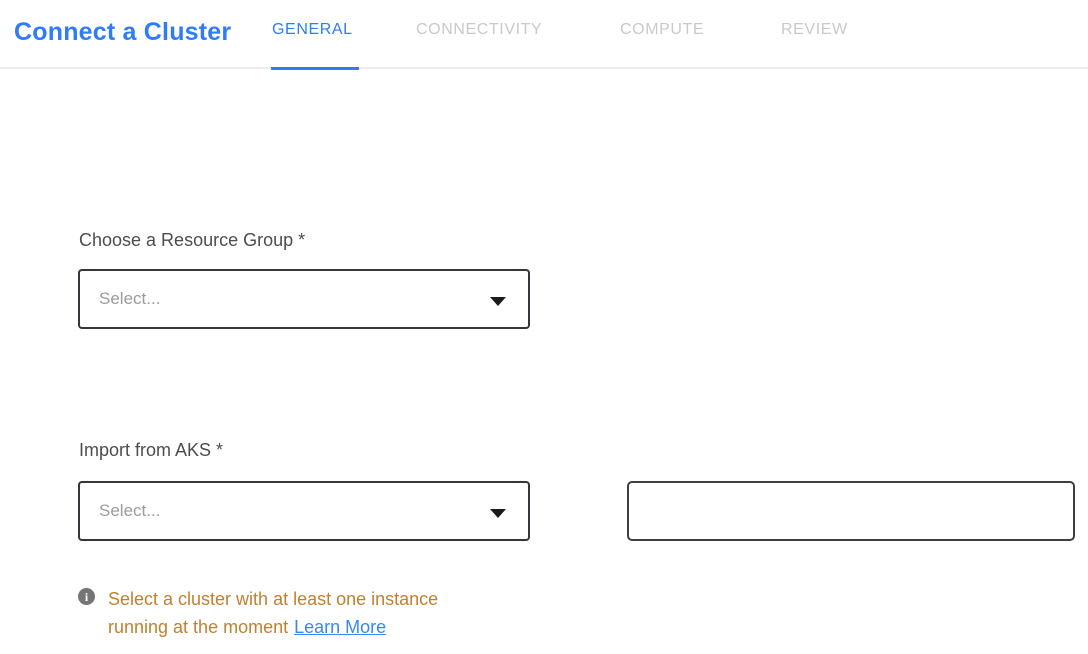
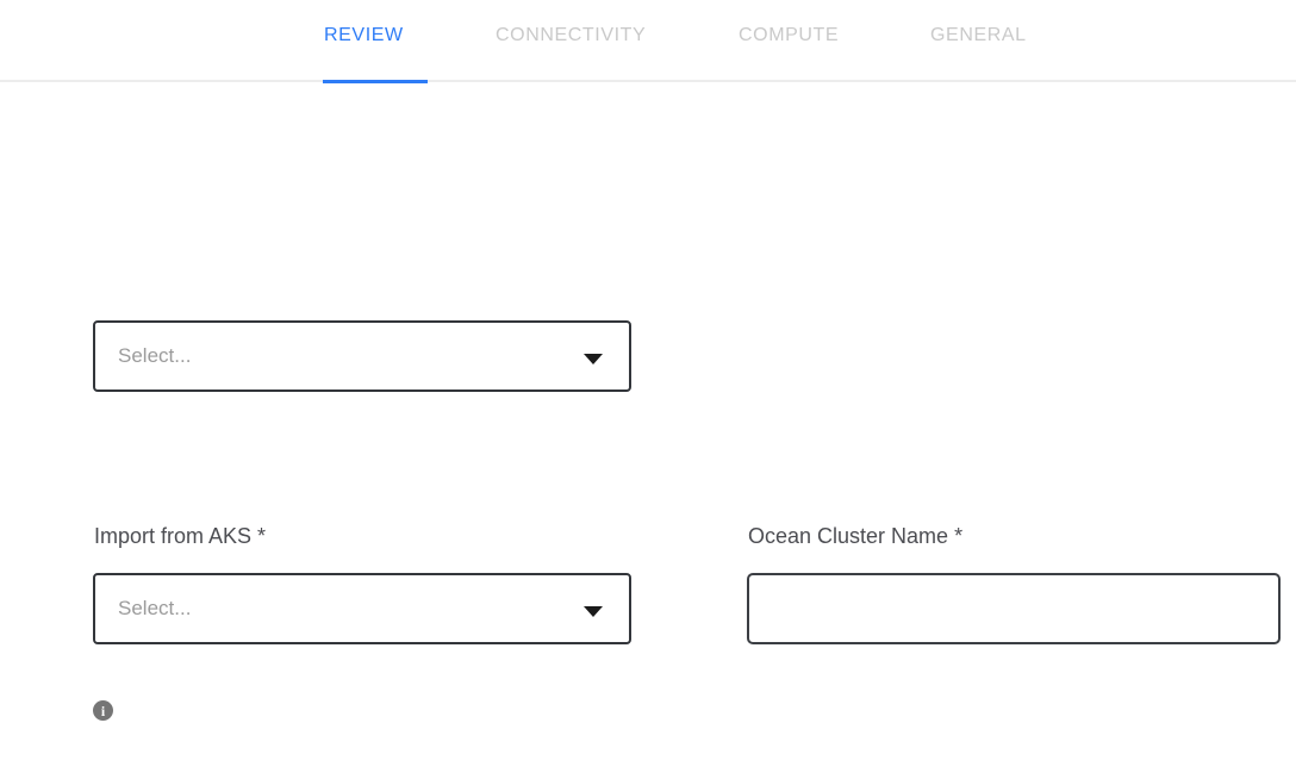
- Connect a Cluster
- GENERAL
+ REVIEW
  CONNECTIVITY
  COMPUTE
- REVIEW
+ GENERAL
- Choose a Resource Group *
  Select...
  Import from AKS *
  Select...
+ Ocean Cluster Name *
  i
- Select a cluster with at least one instance running at the moment Learn More
